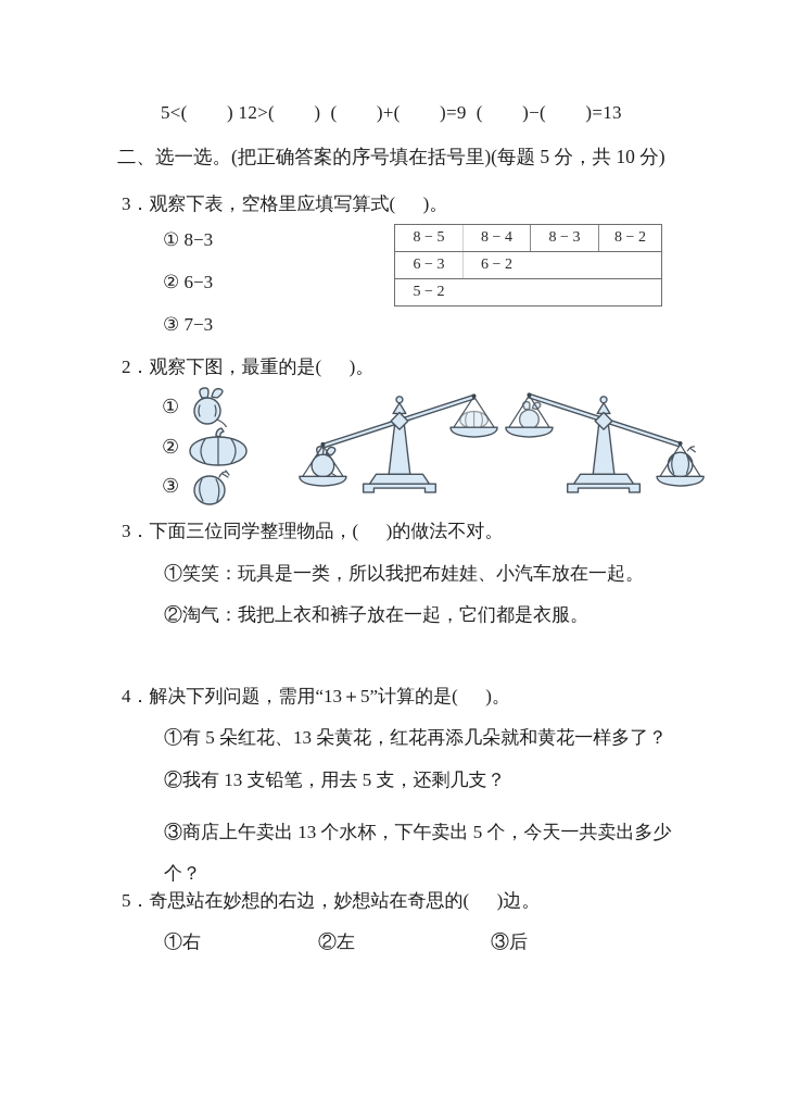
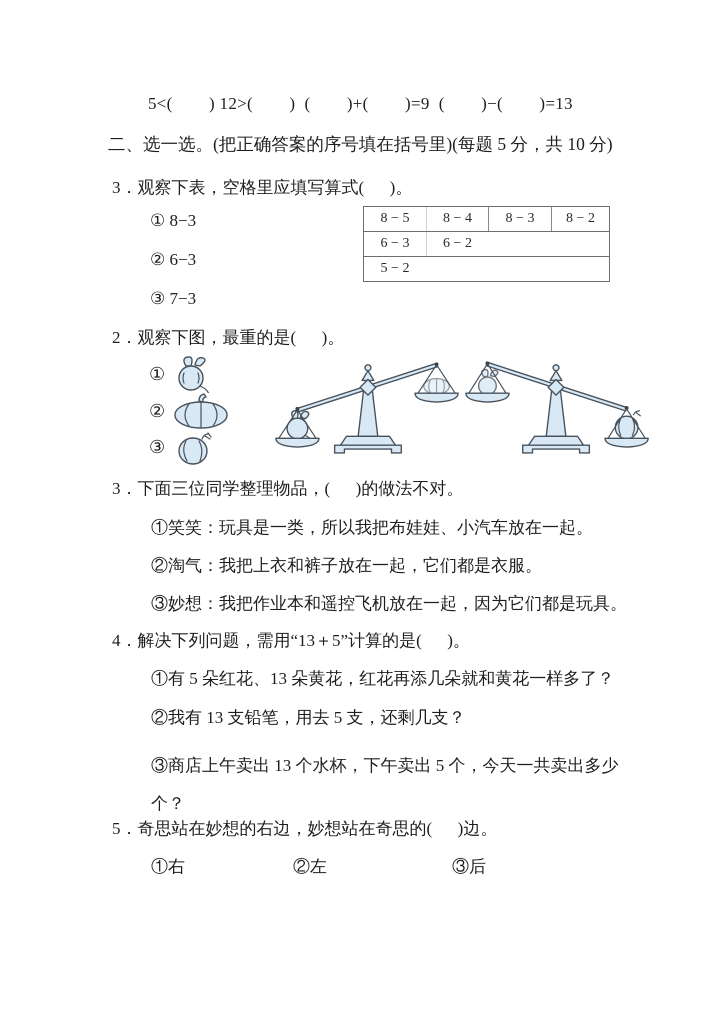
  5<( ) 12>( ) ( )+( )=9 ( )−( )=13
  二、选一选。(把正确答案的序号填在括号里)(每题 5 分，共 10 分)
  3．观察下表，空格里应填写算式( )。
  ① 8−3
  ② 6−3
  ③ 7−3
  8 − 5
  8 − 4
  8 − 3
  8 − 2
  6 − 3
  6 − 2
  5 − 2
  2．观察下图，最重的是( )。
  ①
  ②
  ③
  3．下面三位同学整理物品，( )的做法不对。
  ①笑笑：玩具是一类，所以我把布娃娃、小汽车放在一起。
  ②淘气：我把上衣和裤子放在一起，它们都是衣服。
+ ③妙想：我把作业本和遥控飞机放在一起，因为它们都是玩具。
  4．解决下列问题，需用“13＋5”计算的是( )。
  ①有 5 朵红花、13 朵黄花，红花再添几朵就和黄花一样多了？
  ②我有 13 支铅笔，用去 5 支，还剩几支？
  ③商店上午卖出 13 个水杯，下午卖出 5 个，今天一共卖出多少个？
  5．奇思站在妙想的右边，妙想站在奇思的( )边。
  ①右
  ②左
  ③后
